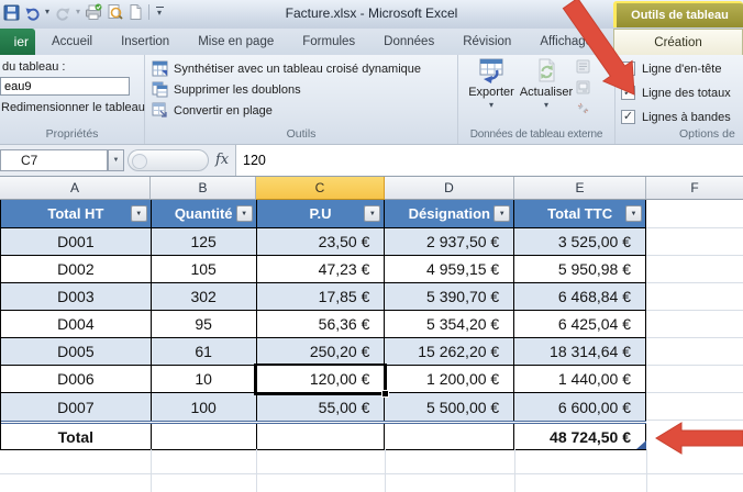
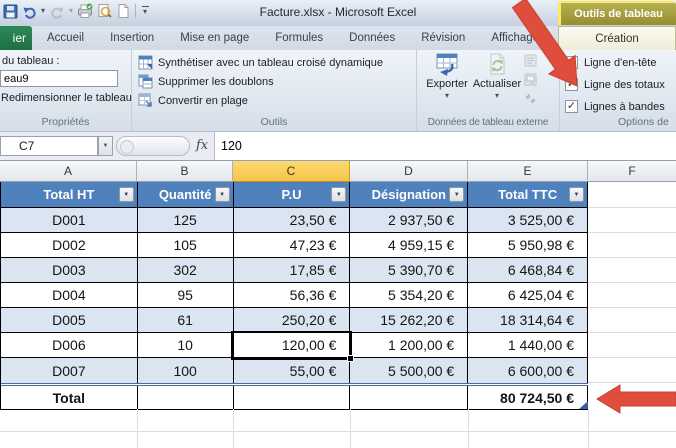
  ▾
  ▾
  ▾
  Facture.xlsx - Microsoft Excel
  Outils de tableau
  ier
  Accueil
  Insertion
  Mise en page
  Formules
  Données
  Révision
  Affichag
  Création
  du tableau :
  eau9
  Redimensionner le tableau
  Propriétés
  Synthétiser avec un tableau croisé dynamique
  Supprimer les doublons
  Convertir en plage
  Outils
  Exporter
  ▾
  Actualiser
  ▾
  Données de tableau externe
  Ligne d'en-tête
  Ligne des totaux
  ✓
  Lignes à bandes
  Options de
  C7
  fx
  120
  A
  B
  C
  D
  E
  F
  Total HT
  Quantité
  P.U
  Désignation
  Total TTC
  D001
  125
  23,50 €
  2 937,50 €
  3 525,00 €
  D002
  105
  47,23 €
  4 959,15 €
  5 950,98 €
  D003
  302
  17,85 €
  5 390,70 €
  6 468,84 €
  D004
  95
  56,36 €
  5 354,20 €
  6 425,04 €
  D005
  61
  250,20 €
  15 262,20 €
  18 314,64 €
  D006
  10
  1 200,00 €
  1 440,00 €
  D007
  100
  55,00 €
  5 500,00 €
  6 600,00 €
  Total
- 48 724,50 €
+ 80 724,50 €
